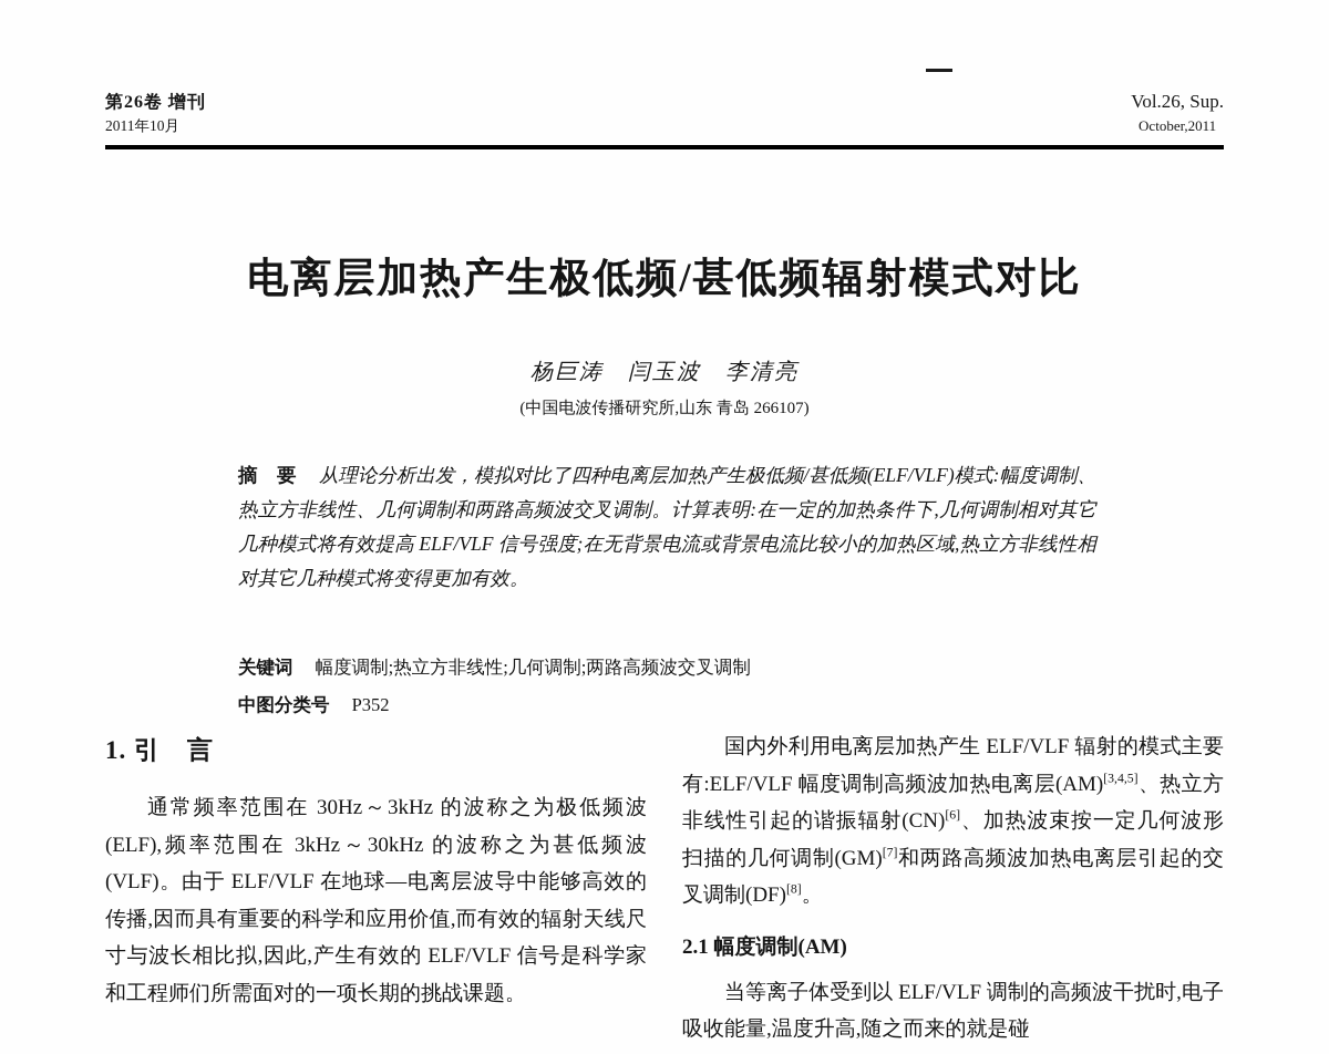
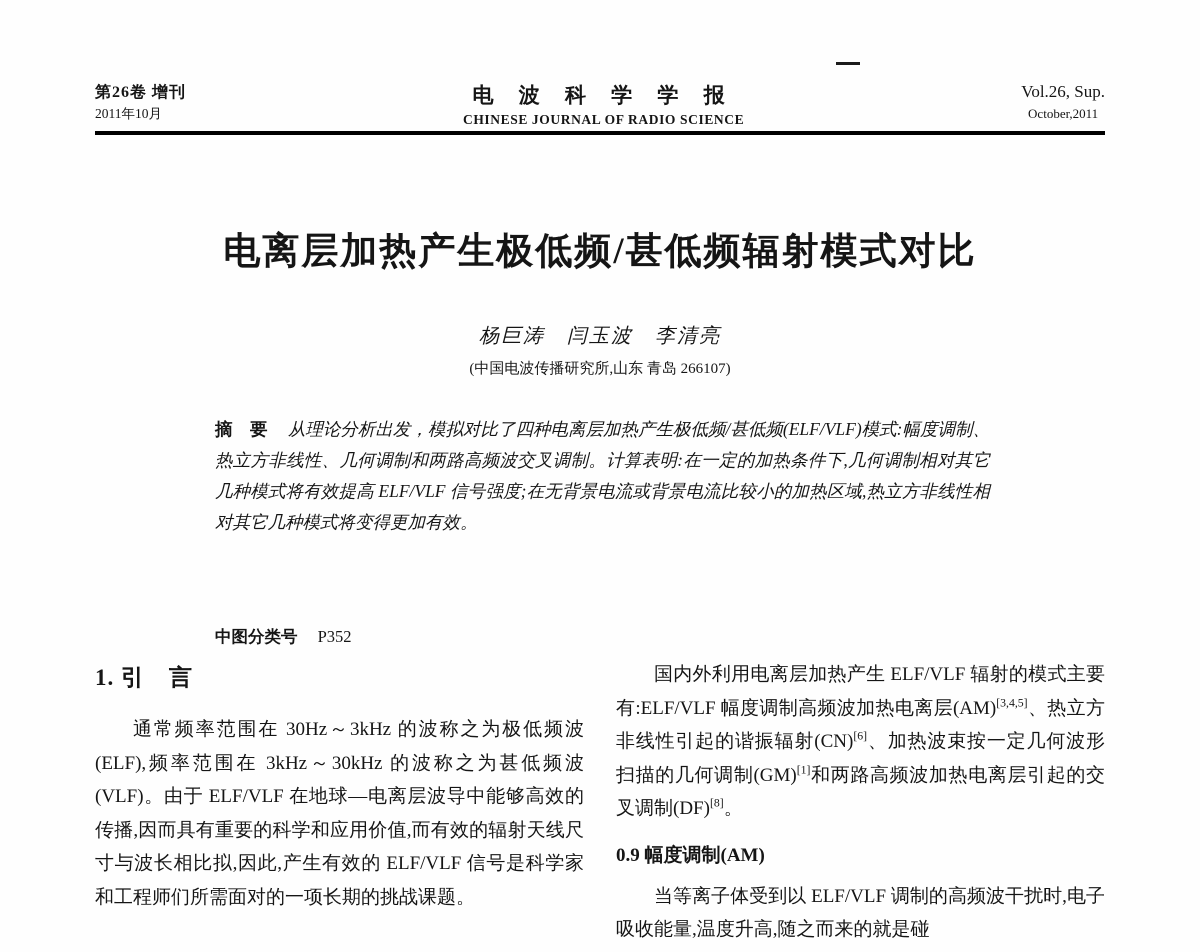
  第26卷 增刊
  2011年10月
+ 电 波 科 学 学 报
+ CHINESE JOURNAL OF RADIO SCIENCE
  Vol.26, Sup.
  October,2011
  电离层加热产生极低频/甚低频辐射模式对比
  杨巨涛 闫玉波 李清亮
  (中国电波传播研究所,山东 青岛 266107)
  摘 要 从理论分析出发，模拟对比了四种电离层加热产生极低频/甚低频(ELF/VLF)模式:幅度调制、热立方非线性、几何调制和两路高频波交叉调制。计算表明:在一定的加热条件下,几何调制相对其它几种模式将有效提高 ELF/VLF 信号强度;在无背景电流或背景电流比较小的加热区域,热立方非线性相对其它几种模式将变得更加有效。
- 关键词 幅度调制;热立方非线性;几何调制;两路高频波交叉调制
  中图分类号 P352
  1. 引 言
  通常频率范围在 30Hz～3kHz 的波称之为极低频波(ELF),频率范围在 3kHz～30kHz 的波称之为甚低频波(VLF)。由于 ELF/VLF 在地球—电离层波导中能够高效的传播,因而具有重要的科学和应用价值,而有效的辐射天线尺寸与波长相比拟,因此,产生有效的 ELF/VLF 信号是科学家和工程师们所需面对的一项长期的挑战课题。
- 国内外利用电离层加热产生 ELF/VLF 辐射的模式主要有:ELF/VLF 幅度调制高频波加热电离层(AM)[3,4,5]、热立方非线性引起的谐振辐射(CN)[6]、加热波束按一定几何波形扫描的几何调制(GM)[7]和两路高频波加热电离层引起的交叉调制(DF)[8]。
+ 国内外利用电离层加热产生 ELF/VLF 辐射的模式主要有:ELF/VLF 幅度调制高频波加热电离层(AM)[3,4,5]、热立方非线性引起的谐振辐射(CN)[6]、加热波束按一定几何波形扫描的几何调制(GM)[1]和两路高频波加热电离层引起的交叉调制(DF)[8]。
- 2.1 幅度调制(AM)
+ 0.9 幅度调制(AM)
  当等离子体受到以 ELF/VLF 调制的高频波干扰时,电子吸收能量,温度升高,随之而来的就是碰
